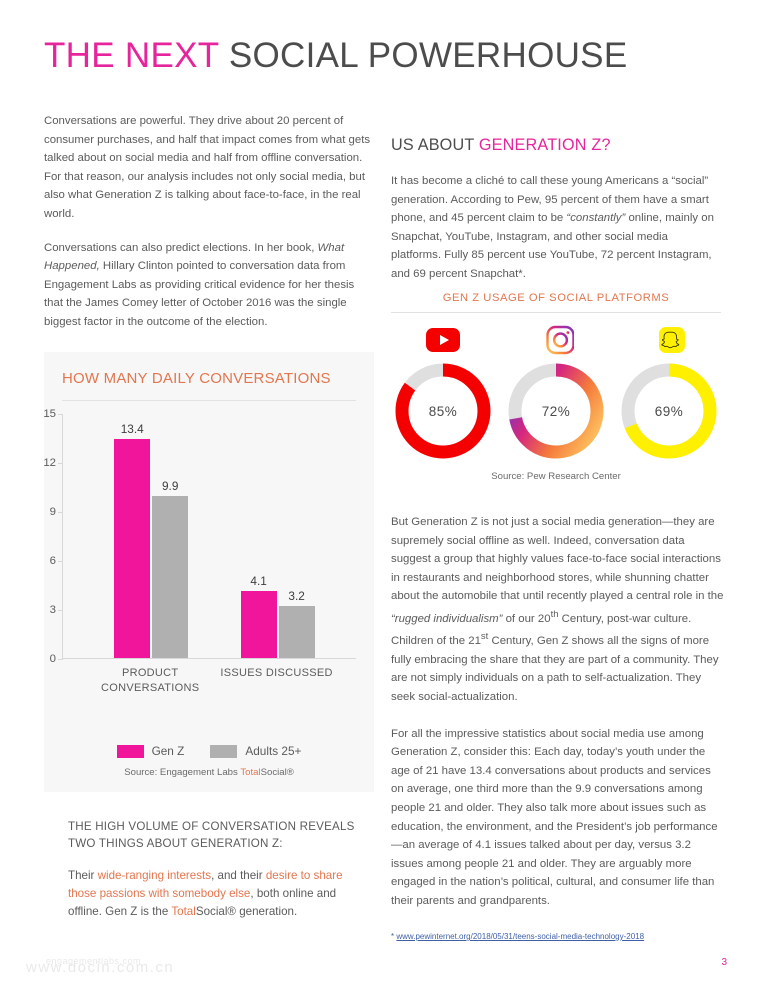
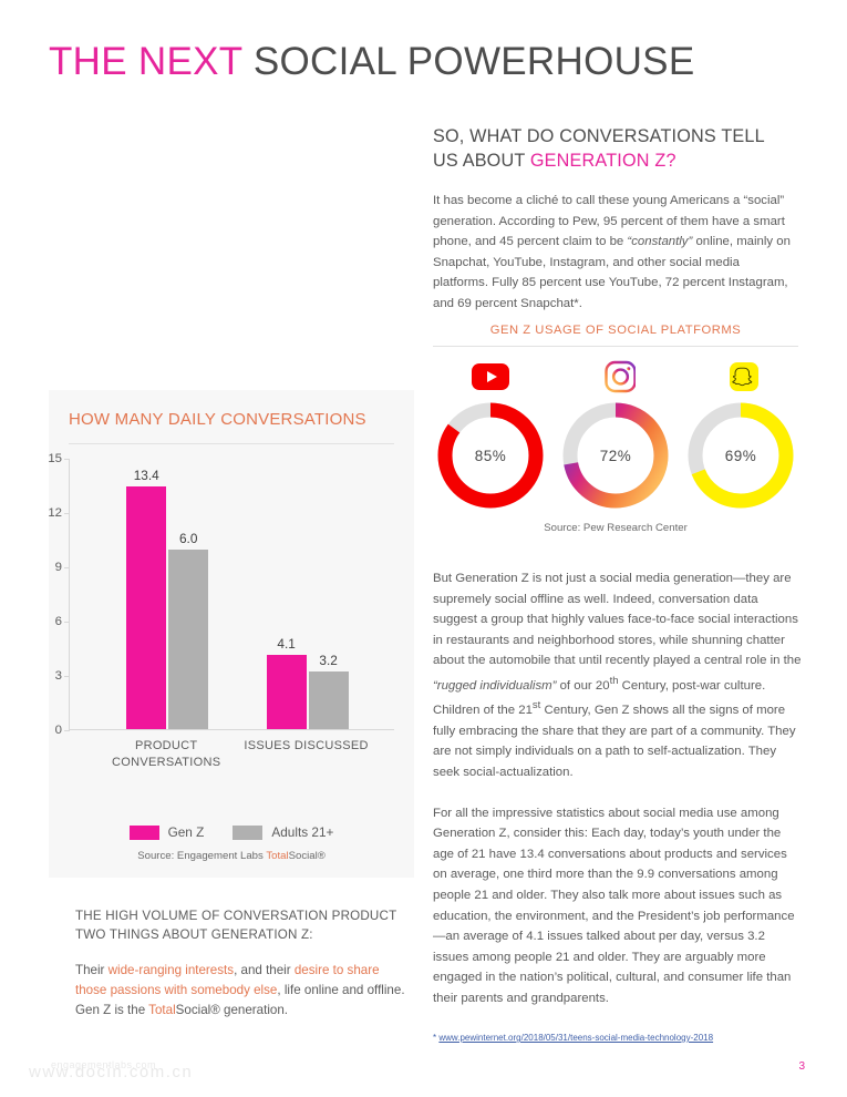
  THE NEXT SOCIAL POWERHOUSE
- Conversations are powerful. They drive about 20 percent of consumer purchases, and half that impact comes from what gets talked about on social media and half from offline conversation. For that reason, our analysis includes not only social media, but also what Generation Z is talking about face-to-face, in the real world.
- Conversations can also predict elections. In her book, What Happened, Hillary Clinton pointed to conversation data from Engagement Labs as providing critical evidence for her thesis that the James Comey letter of October 2016 was the single biggest factor in the outcome of the election.
  HOW MANY DAILY CONVERSATIONS
  0
  3
  6
  9
  12
  15
  13.4
- 9.9
+ 6.0
  4.1
  3.2
  PRODUCT
  CONVERSATIONS
  ISSUES DISCUSSED
  Gen Z
- Adults 25+
+ Adults 21+
  Source: Engagement Labs TotalSocial®
- THE HIGH VOLUME OF CONVERSATION REVEALS
+ THE HIGH VOLUME OF CONVERSATION PRODUCT
  TWO THINGS ABOUT GENERATION Z:
- Their wide-ranging interests, and their desire to share those passions with somebody else, both online and offline. Gen Z is the TotalSocial® generation.
+ Their wide-ranging interests, and their desire to share those passions with somebody else, life online and offline. Gen Z is the TotalSocial® generation.
+ SO, WHAT DO CONVERSATIONS TELL
  US ABOUT GENERATION Z?
  It has become a cliché to call these young Americans a “social” generation. According to Pew, 95 percent of them have a smart phone, and 45 percent claim to be “constantly” online, mainly on Snapchat, YouTube, Instagram, and other social media platforms. Fully 85 percent use YouTube, 72 percent Instagram, and 69 percent Snapchat*.
  GEN Z USAGE OF SOCIAL PLATFORMS
  85%
  72%
  69%
  Source: Pew Research Center
  But Generation Z is not just a social media generation—they are supremely social offline as well. Indeed, conversation data suggest a group that highly values face-to-face social interactions in restaurants and neighborhood stores, while shunning chatter about the automobile that until recently played a central role in the “rugged individualism” of our 20th Century, post-war culture. Children of the 21st Century, Gen Z shows all the signs of more fully embracing the share that they are part of a community. They are not simply individuals on a path to self-actualization. They seek social-actualization.
  For all the impressive statistics about social media use among Generation Z, consider this: Each day, today’s youth under the age of 21 have 13.4 conversations about products and services on average, one third more than the 9.9 conversations among people 21 and older. They also talk more about issues such as education, the environment, and the President’s job performance—an average of 4.1 issues talked about per day, versus 3.2 issues among people 21 and older. They are arguably more engaged in the nation’s political, cultural, and consumer life than their parents and grandparents.
  * www.pewinternet.org/2018/05/31/teens-social-media-technology-2018
  3
